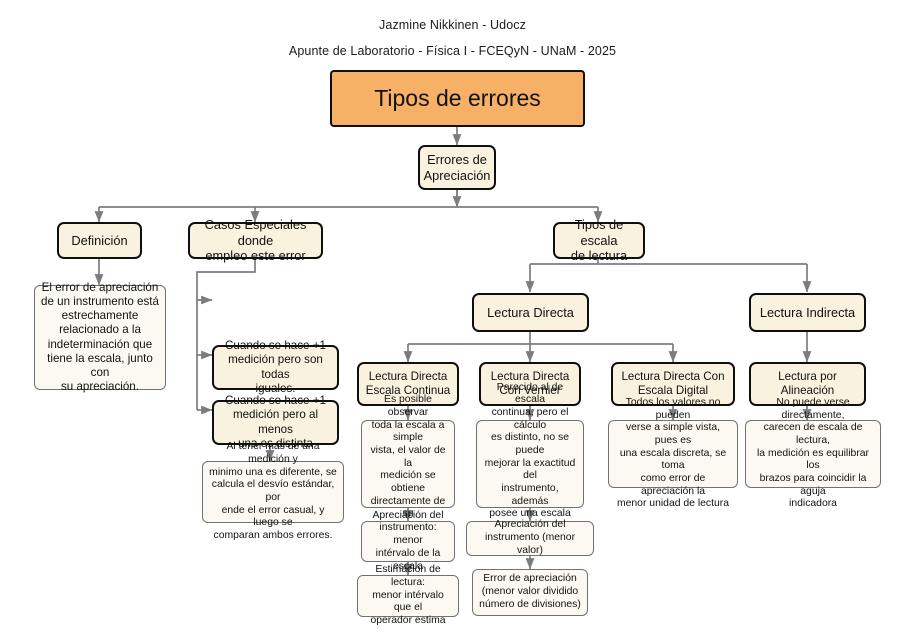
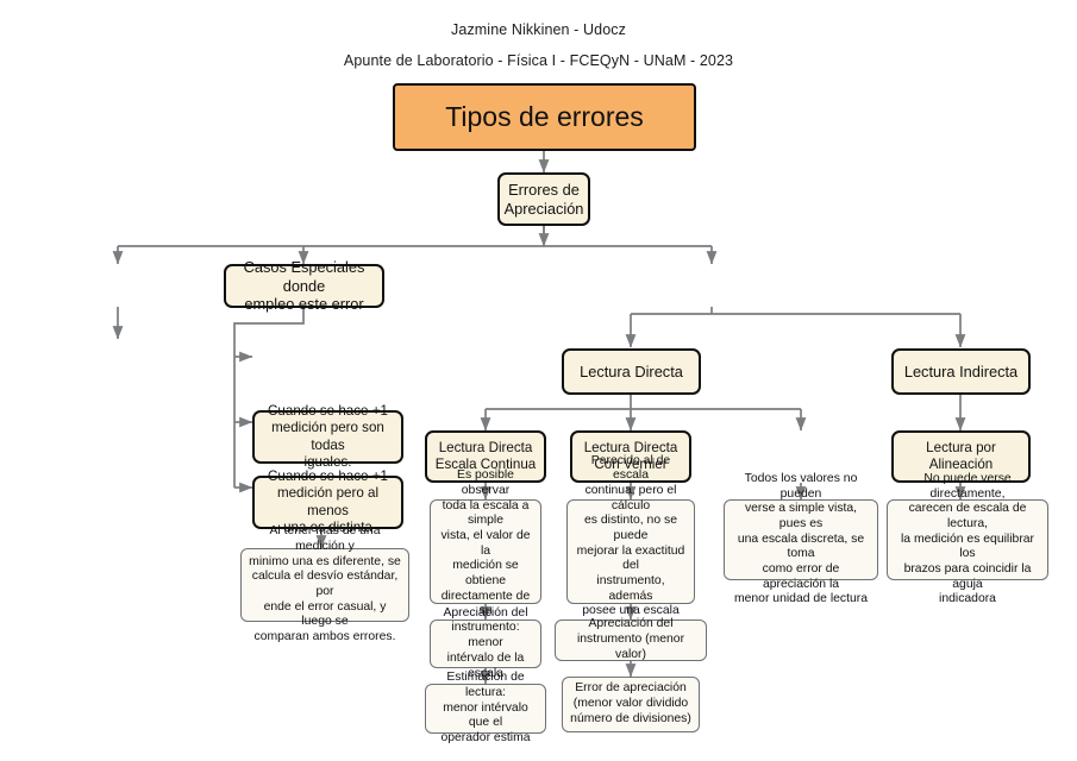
  Jazmine Nikkinen - Udocz
- Apunte de Laboratorio - Física I - FCEQyN - UNaM - 2025
+ Apunte de Laboratorio - Física I - FCEQyN - UNaM - 2023
  Tipos de errores
  Errores de
  Apreciación
- Definición
  Casos Especiales donde
  empleo este error
- Tipos de escala
- de lectura
- El error de apreciación
- de un instrumento está
- estrechamente
- relacionado a la
- indeterminación que
- tiene la escala, junto con
- su apreciación.
  Cuando se hace +1
  medición pero son todas
  iguales.
  Cuando se hace +1
  medición pero al menos
  una es distinta
  Al tener más de una medición y
  minimo una es diferente, se
  calcula el desvío estándar, por
  ende el error casual, y luego se
  comparan ambos errores.
  Lectura Directa
  Lectura Indirecta
  Lectura Directa
  Escala Continua
  Lectura Directa
  Con Vernier
- Lectura Directa Con
- Escala Digital
  Lectura por
  Alineación
  Es posible observar
  toda la escala a simple
  vista, el valor de la
  medición se obtiene
  directamente de
  Apreciación del
  instrumento: menor
  Estimación de lectura:
  menor intérvalo que el
  operador estima
  Parecido al de escala
  continua, pero el cálculo
  es distinto, no se puede
  mejorar la exactitud del
  instrumento, además
  Apreciación del
  instrumento (menor valor)
  Error de apreciación
  (menor valor dividido
  número de divisiones)
  Todos los valores no pueden
  verse a simple vista, pues es
  una escala discreta, se toma
  como error de apreciación la
  menor unidad de lectura
  No puede verse directamente,
  carecen de escala de lectura,
  la medición es equilibrar los
  brazos para coincidir la aguja
  indicadora
